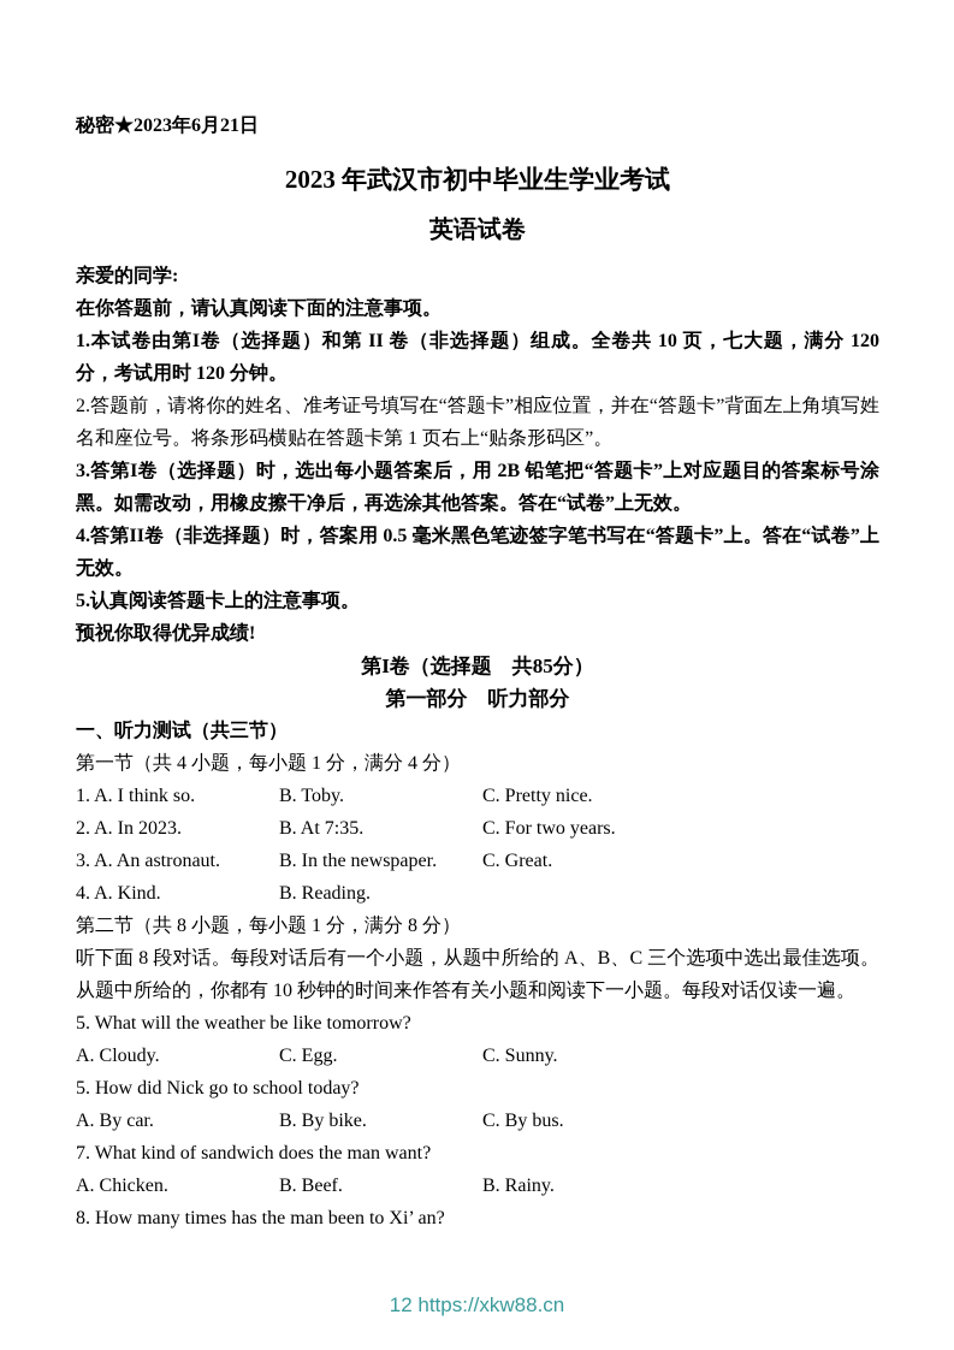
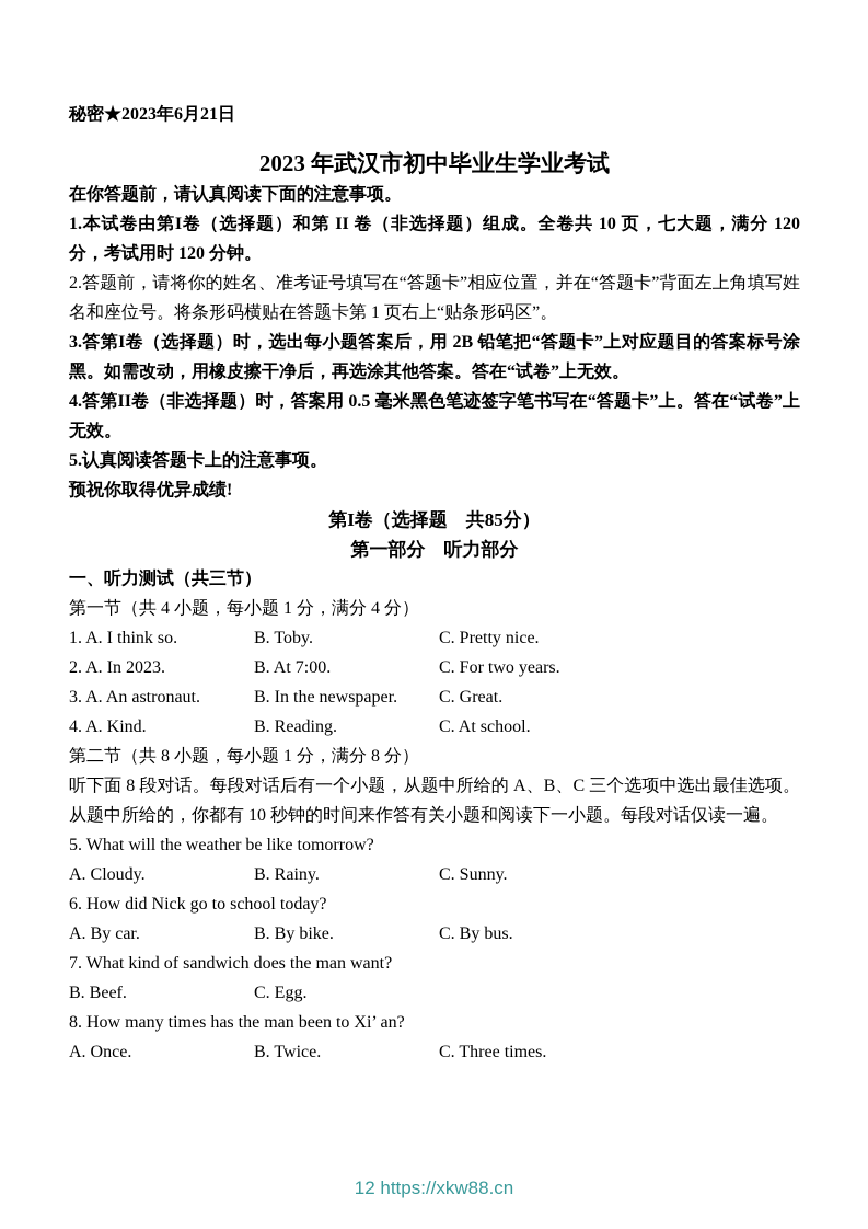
  秘密★2023年6月21日
  2023 年武汉市初中毕业生学业考试
- 英语试卷
- 亲爱的同学:
  在你答题前，请认真阅读下面的注意事项。
  1.本试卷由第I卷（选择题）和第 II 卷（非选择题）组成。全卷共 10 页，七大题，满分 120 分，考试用时 120 分钟。
  2.答题前，请将你的姓名、准考证号填写在“答题卡”相应位置，并在“答题卡”背面左上角填写姓名和座位号。将条形码横贴在答题卡第 1 页右上“贴条形码区”。
  3.答第I卷（选择题）时，选出每小题答案后，用 2B 铅笔把“答题卡”上对应题目的答案标号涂黑。如需改动，用橡皮擦干净后，再选涂其他答案。答在“试卷”上无效。
  4.答第II卷（非选择题）时，答案用 0.5 毫米黑色笔迹签字笔书写在“答题卡”上。答在“试卷”上无效。
  5.认真阅读答题卡上的注意事项。
  预祝你取得优异成绩!
  第I卷（选择题 共85分）
  第一部分 听力部分
  一、听力测试（共三节）
  第一节（共 4 小题，每小题 1 分，满分 4 分）
  1. A. I think so.
  B. Toby.
  C. Pretty nice.
  2. A. In 2023.
- B. At 7:35.
+ B. At 7:00.
  C. For two years.
  3. A. An astronaut.
  B. In the newspaper.
  C. Great.
  4. A. Kind.
  B. Reading.
+ C. At school.
  第二节（共 8 小题，每小题 1 分，满分 8 分）
  听下面 8 段对话。每段对话后有一个小题，从题中所给的 A、B、C 三个选项中选出最佳选项。从题中所给的，你都有 10 秒钟的时间来作答有关小题和阅读下一小题。每段对话仅读一遍。
  5. What will the weather be like tomorrow?
  A. Cloudy.
- C. Egg.
+ B. Rainy.
  C. Sunny.
- 5. How did Nick go to school today?
+ 6. How did Nick go to school today?
  A. By car.
  B. By bike.
  C. By bus.
  7. What kind of sandwich does the man want?
- A. Chicken.
  B. Beef.
- B. Rainy.
+ C. Egg.
  8. How many times has the man been to Xi’ an?
+ A. Once.
+ B. Twice.
+ C. Three times.
  12 https://xkw88.cn
